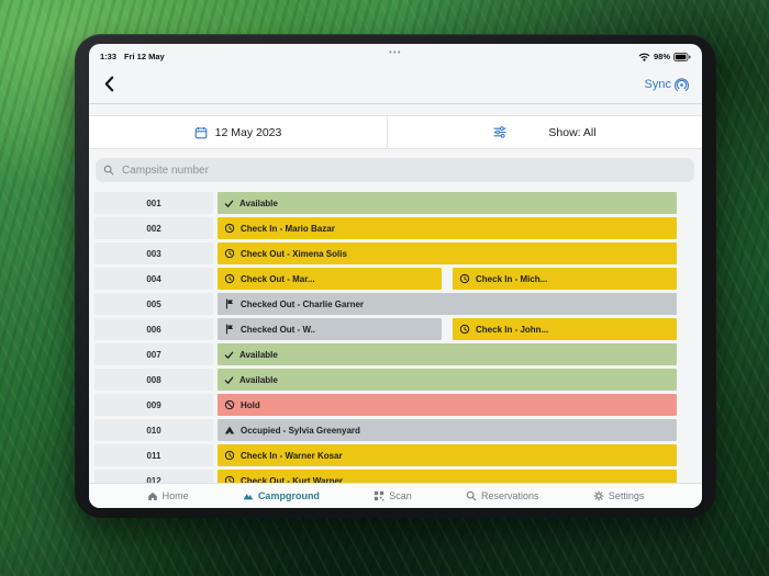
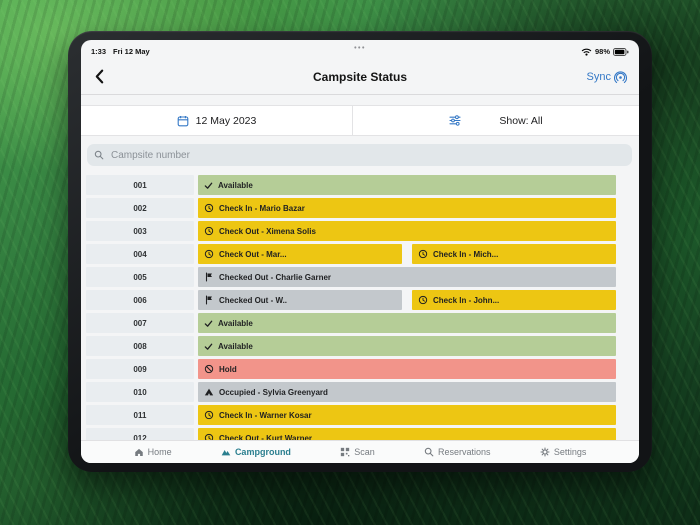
  1:33
  Fri 12 May
  98%
+ Campsite Status
  Sync
  12 May 2023
  Show: All
  Campsite number
  001
  Available
  002
  Check In - Mario Bazar
  003
  Check Out - Ximena Solis
  004
  Check Out - Mar...
  Check In - Mich...
  005
  Checked Out - Charlie Garner
  006
  Checked Out - W..
  Check In - John...
  007
  Available
  008
  Available
  009
  Hold
  010
  Occupied - Sylvia Greenyard
  011
  Check In - Warner Kosar
  012
  Check Out - Kurt Warner
  Home
  Campground
  Scan
  Reservations
  Settings
